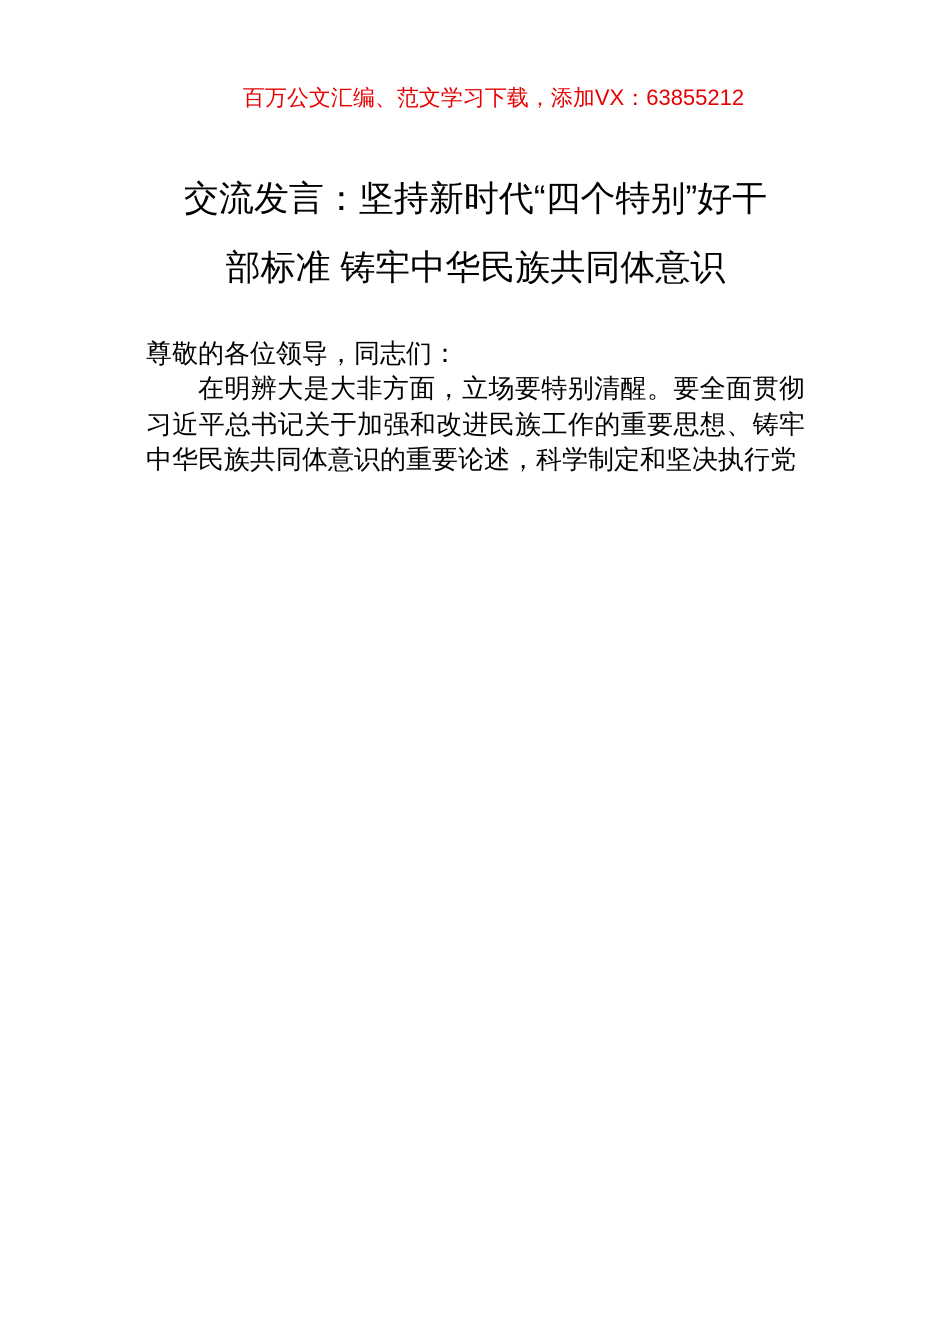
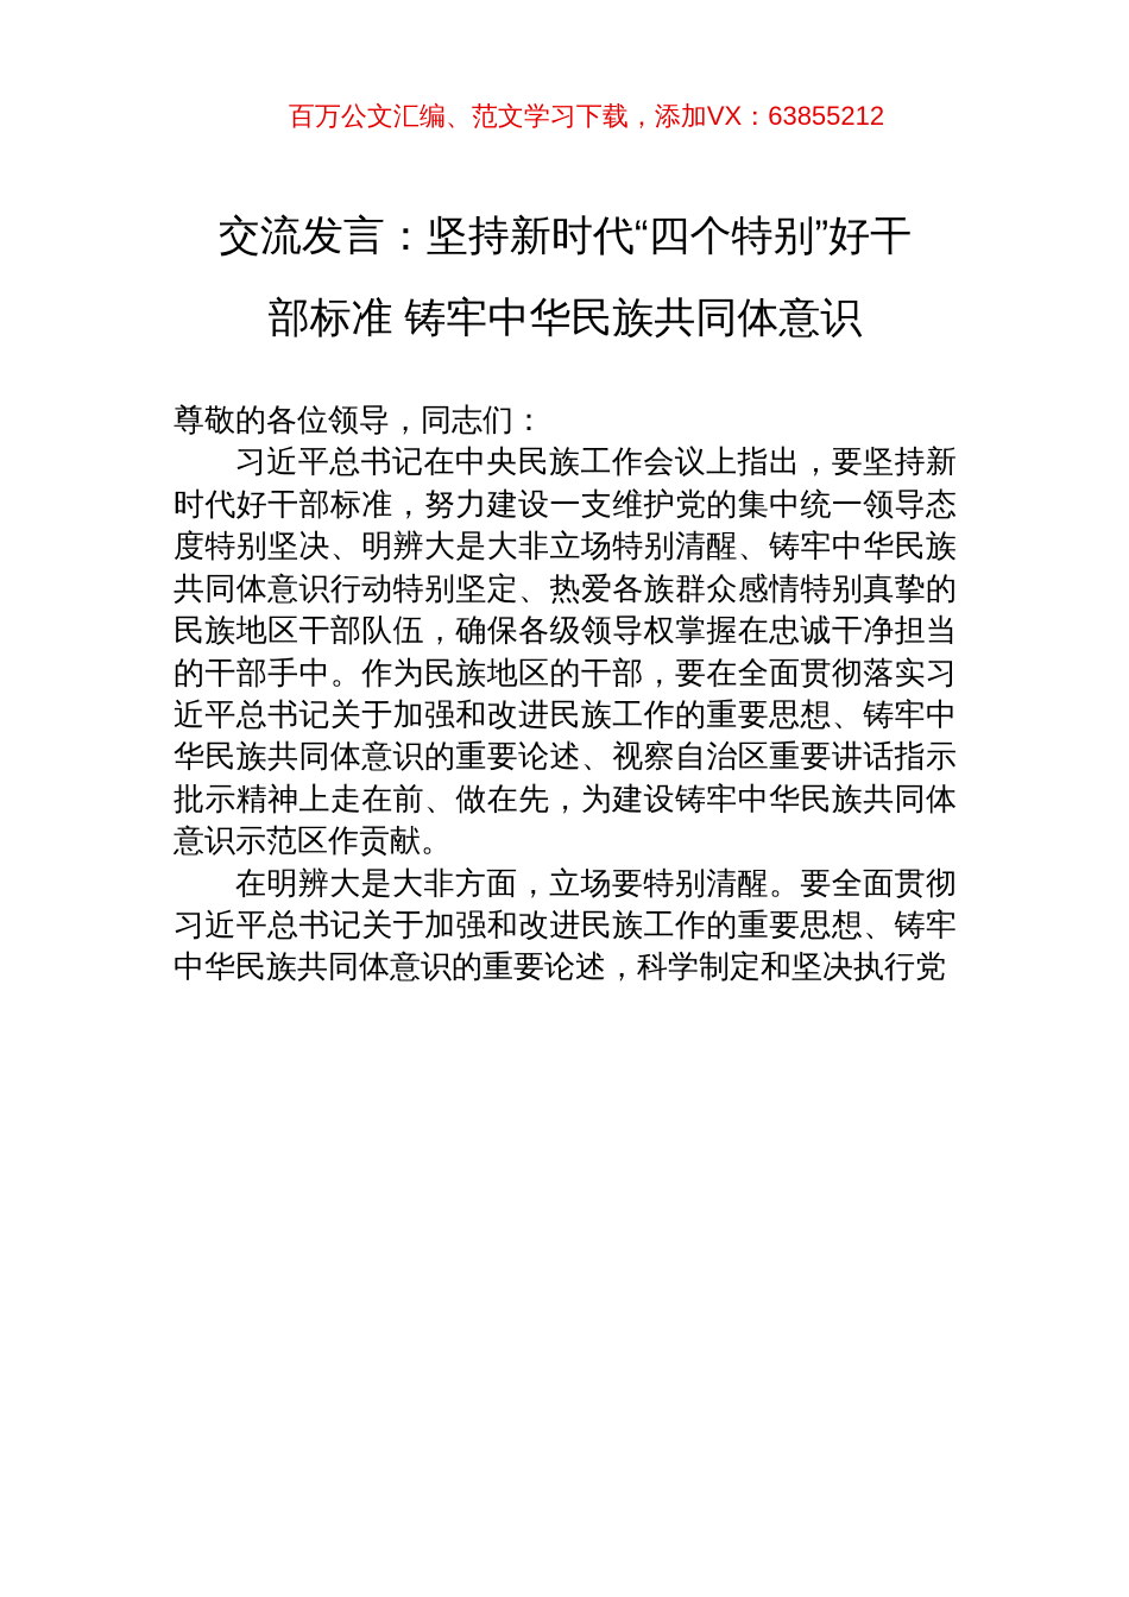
  百万公文汇编、范文学习下载，添加VX：63855212
  交流发言：坚持新时代“四个特别”好干
  部标准 铸牢中华民族共同体意识
  尊敬的各位领导，同志们：
+ 习近平总书记在中央民族工作会议上指出，要坚持新时代好干部标准，努力建设一支维护党的集中统一领导态度特别坚决、明辨大是大非立场特别清醒、铸牢中华民族共同体意识行动特别坚定、热爱各族群众感情特别真挚的民族地区干部队伍，确保各级领导权掌握在忠诚干净担当的干部手中。作为民族地区的干部，要在全面贯彻落实习近平总书记关于加强和改进民族工作的重要思想、铸牢中华民族共同体意识的重要论述、视察自治区重要讲话指示批示精神上走在前、做在先，为建设铸牢中华民族共同体意识示范区作贡献。
  在明辨大是大非方面，立场要特别清醒。要全面贯彻习近平总书记关于加强和改进民族工作的重要思想、铸牢中华民族共同体意识的重要论述，科学制定和坚决执行党
